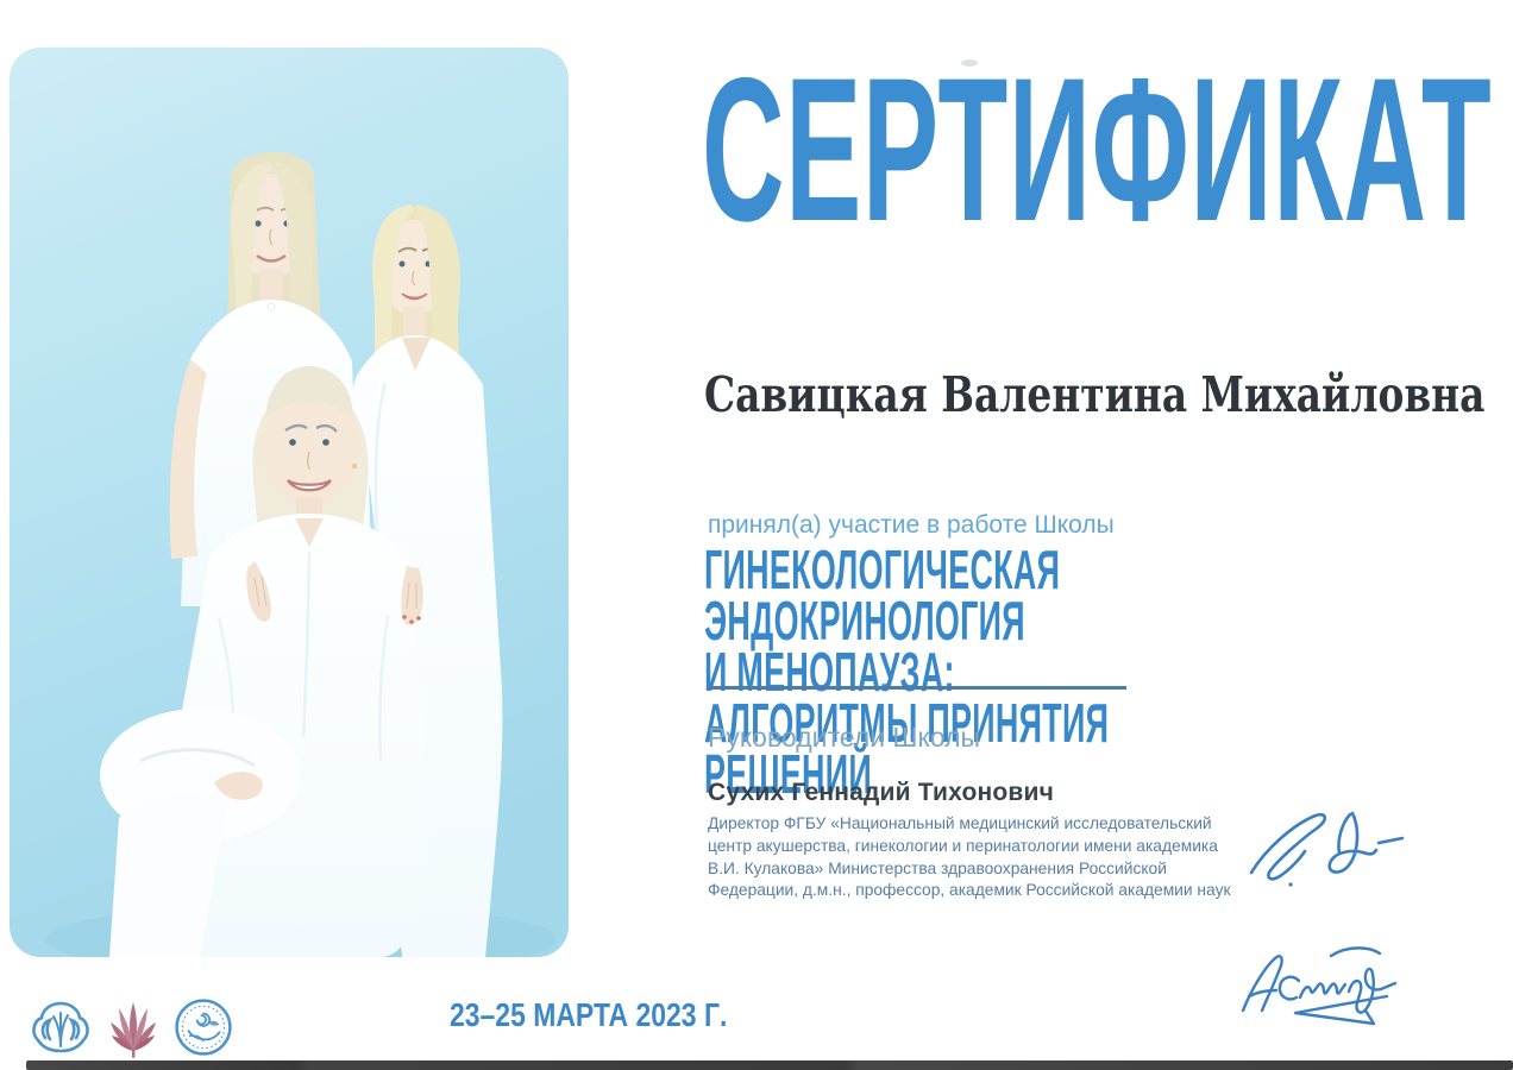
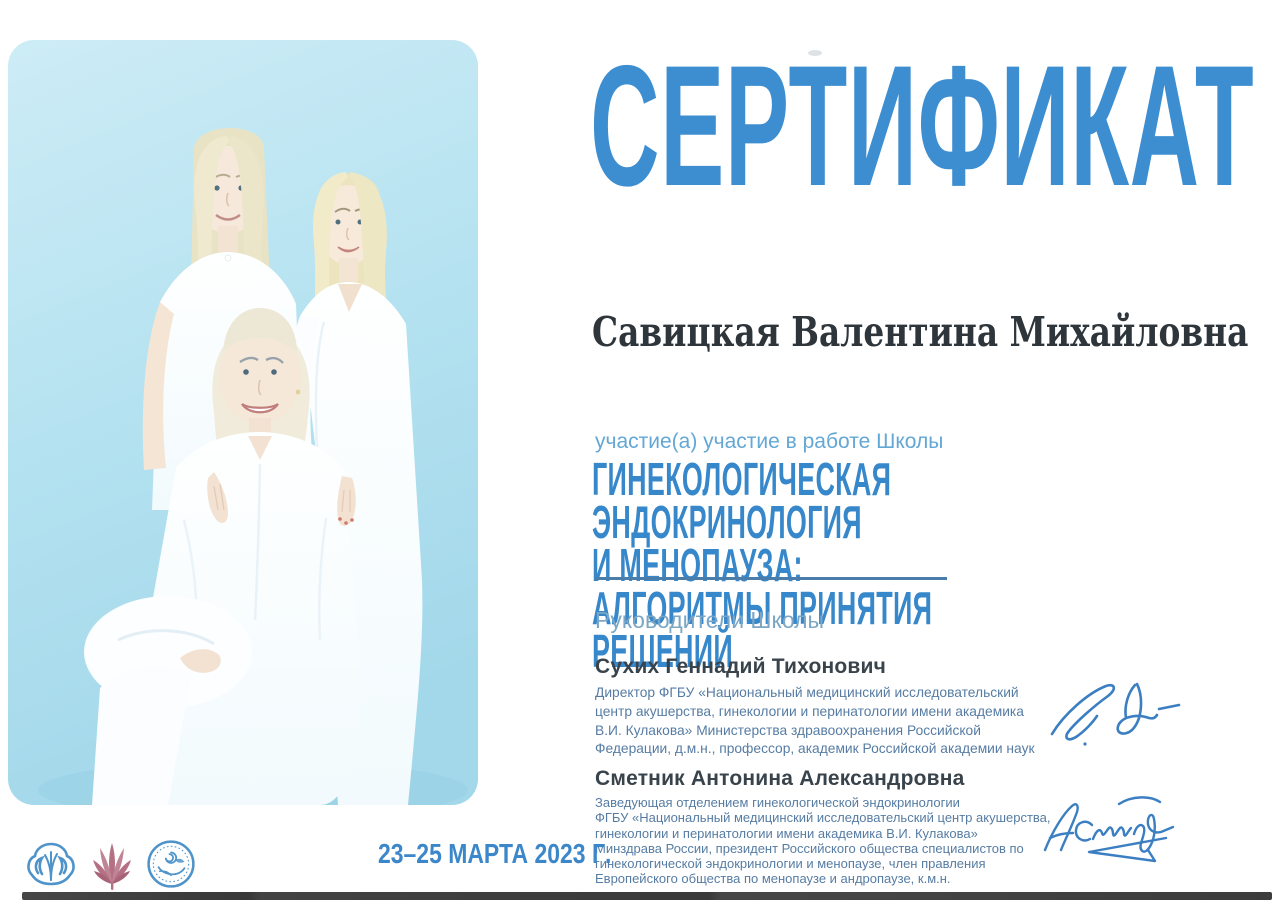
  СЕРТИФИКАТ
  Савицкая Валентина Михайловна
- принял(а) участие в работе Школы
+ участие(а) участие в работе Школы
  ГИНЕКОЛОГИЧЕСКАЯ ЭНДОКРИНОЛОГИЯ
  И МЕНОПАУЗА: АЛГОРИТМЫ ПРИНЯТИЯ РЕШЕНИЙ
  Руководители Школы
  Сухих Геннадий Тихонович
  Директор ФГБУ «Национальный медицинский исследовательский
  центр акушерства, гинекологии и перинатологии имени академика
  В.И. Кулакова» Министерства здравоохранения Российской
  Федерации, д.м.н., профессор, академик Российской академии наук
+ Сметник Антонина Александровна
+ Заведующая отделением гинекологической эндокринологии
+ ФГБУ «Национальный медицинский исследовательский центр акушерства,
+ гинекологии и перинатологии имени академика В.И. Кулакова»
+ Минздрава России, президент Российского общества специалистов по
+ гинекологической эндокринологии и менопаузе, член правления
+ Европейского общества по менопаузе и андропаузе, к.м.н.
  23–25 марта 2023 г.
